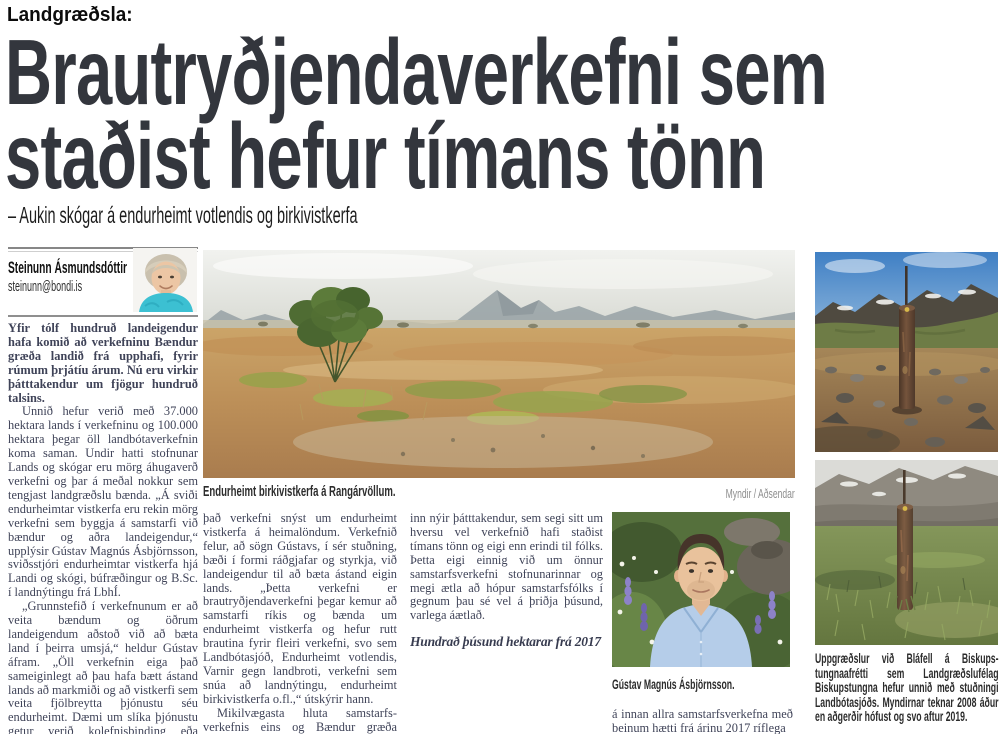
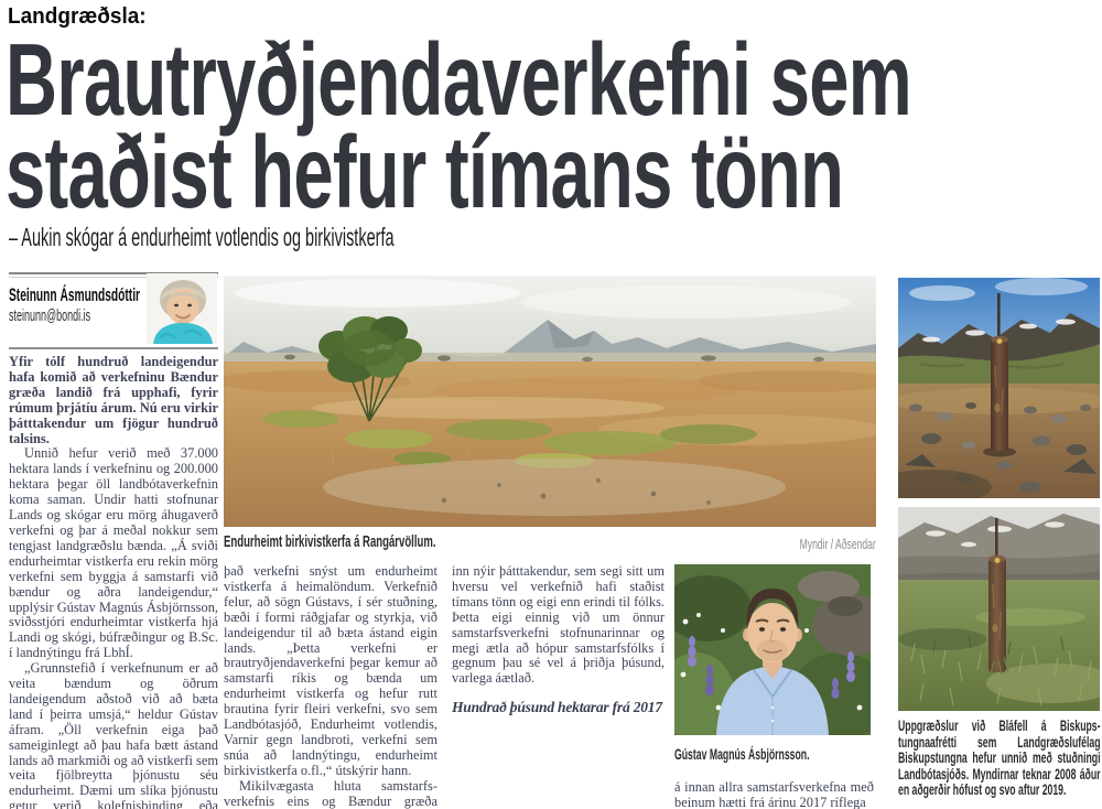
  Landgræðsla:
  Brautryðjendaverkefni sem
  staðist hefur tímans tönn
  – Aukin skógar á endurheimt votlendis og birkivistkerfa
  Steinunn Ásmundsdóttir
  steinunn@bondi.is
  Yfir tólf hundruð landeigendur hafa komið að verkefninu Bændur græða landið frá upphafi, fyrir rúmum þrjátíu árum. Nú eru virkir þátttakendur um fjögur hundruð talsins.
- Unnið hefur verið með 37.000 hektara lands í verkefninu og 100.000 hektara þegar öll landbótaverkefnin koma saman. Undir hatti stofnunar Lands og skógar eru mörg áhugaverð verkefni og þar á meðal nokkur sem tengjast landgræðslu bænda. „Á sviði endurheimtar vistkerfa eru rekin mörg verkefni sem byggja á samstarfi við bændur og aðra landeigendur,“ upplýsir Gústav Magnús Ásbjörnsson, sviðsstjóri endurheimtar vistkerfa hjá Landi og skógi, búfræðingur og B.Sc. í landnýtingu frá LbhÍ.
+ Unnið hefur verið með 37.000 hektara lands í verkefninu og 200.000 hektara þegar öll landbótaverkefnin koma saman. Undir hatti stofnunar Lands og skógar eru mörg áhugaverð verkefni og þar á meðal nokkur sem tengjast landgræðslu bænda. „Á sviði endurheimtar vistkerfa eru rekin mörg verkefni sem byggja á samstarfi við bændur og aðra landeigendur,“ upplýsir Gústav Magnús Ásbjörnsson, sviðsstjóri endurheimtar vistkerfa hjá Landi og skógi, búfræðingur og B.Sc. í landnýtingu frá LbhÍ.
  „Grunnstefið í verkefnunum er að veita bændum og öðrum landeigendum aðstoð við að bæta land í þeirra umsjá,“ heldur Gústav áfram. „Öll verkefnin eiga það sameiginlegt að þau hafa bætt ástand lands að markmiði og að vistkerfi sem veita fjölbreytta þjónustu séu endurheimt. Dæmi um slíka þjónustu getur verið kolefnisbinding eða
  Endurheimt birkivistkerfa á Rangárvöllum.
  Myndir / Aðsendar
  það verkefni snýst um endurheimt vistkerfa á heimalöndum. Verkefnið felur, að sögn Gústavs, í sér stuðning, bæði í formi ráðgjafar og styrkja, við landeigendur til að bæta ástand eigin lands. „Þetta verkefni er brautryðjendaverkefni þegar kemur að samstarfi ríkis og bænda um endurheimt vistkerfa og hefur rutt brautina fyrir fleiri verkefni, svo sem Landbótasjóð, Endurheimt votlendis, Varnir gegn landbroti, verkefni sem snúa að landnýtingu, endurheimt birkivistkerfa o.fl.,“ útskýrir hann.
  Mikilvægasta hluta samstarfs­verkefnis eins og Bændur græða
  inn nýir þátttakendur, sem segi sitt um hversu vel verkefnið hafi staðist tímans tönn og eigi enn erindi til fólks. Þetta eigi einnig við um önnur samstarfsverkefni stofnunarinnar og megi ætla að hópur samstarfsfólks í gegnum þau sé vel á þriðja þúsund, varlega áætlað.
  Hundrað þúsund hektarar frá 2017
  Gústav Magnús Ásbjörnsson.
  á innan allra samstarfsverkefna með beinum hætti frá árinu 2017 ríflega
  Uppgræðslur við Bláfell á Biskups­tungnaafrétti sem Landgræðslufélag Biskupstungna hefur unnið með stuðningi Landbótasjóðs. Myndirnar teknar 2008 áður en aðgerðir hófust og svo aftur 2019.
